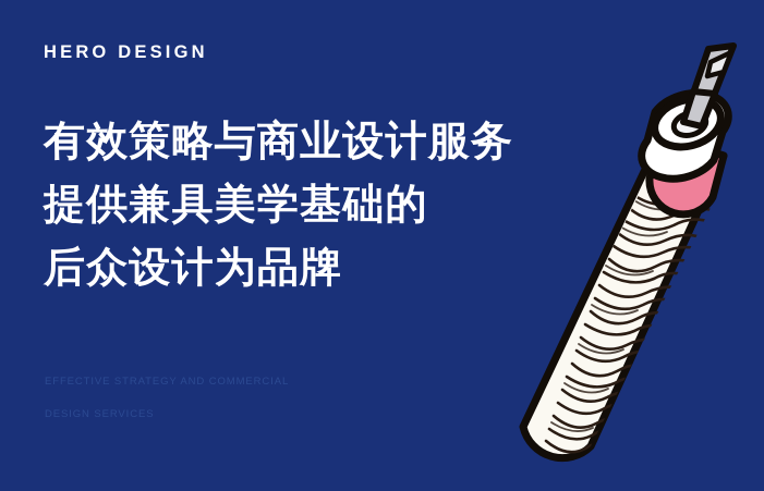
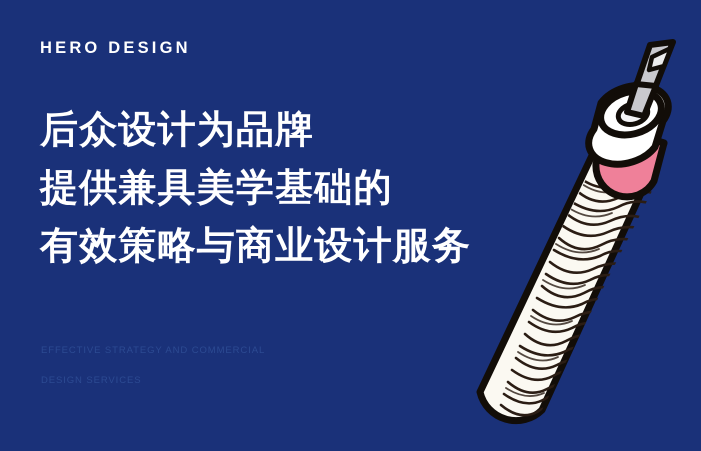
  HERO DESIGN
- 有效策略与商业设计服务
+ 后众设计为品牌
  提供兼具美学基础的
- 后众设计为品牌
+ 有效策略与商业设计服务
  EFFECTIVE STRATEGY AND COMMERCIAL
  DESIGN SERVICES
